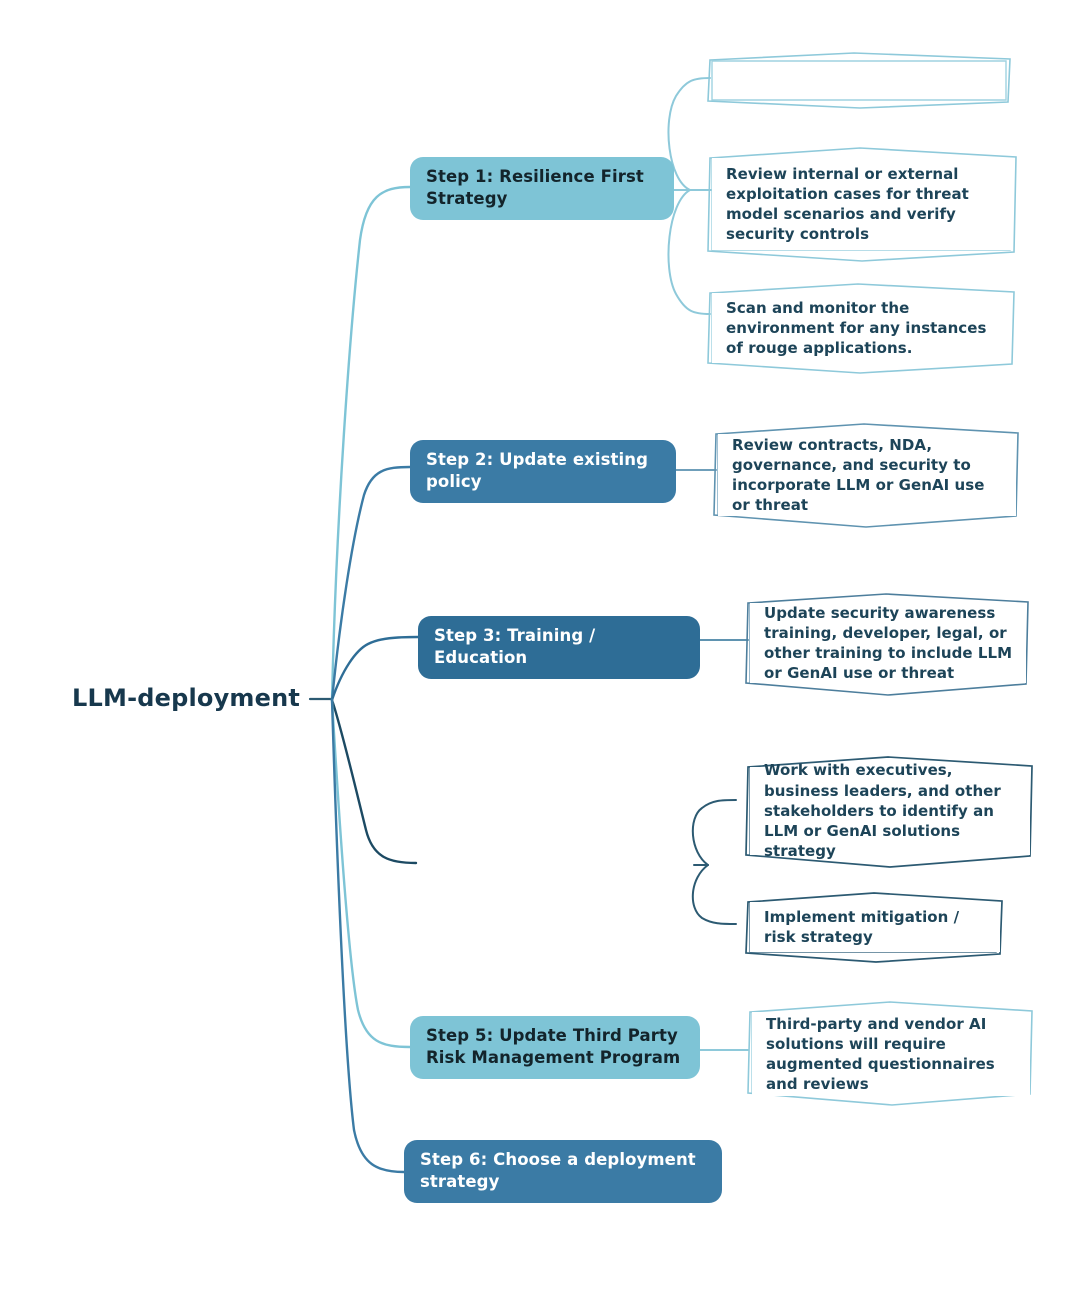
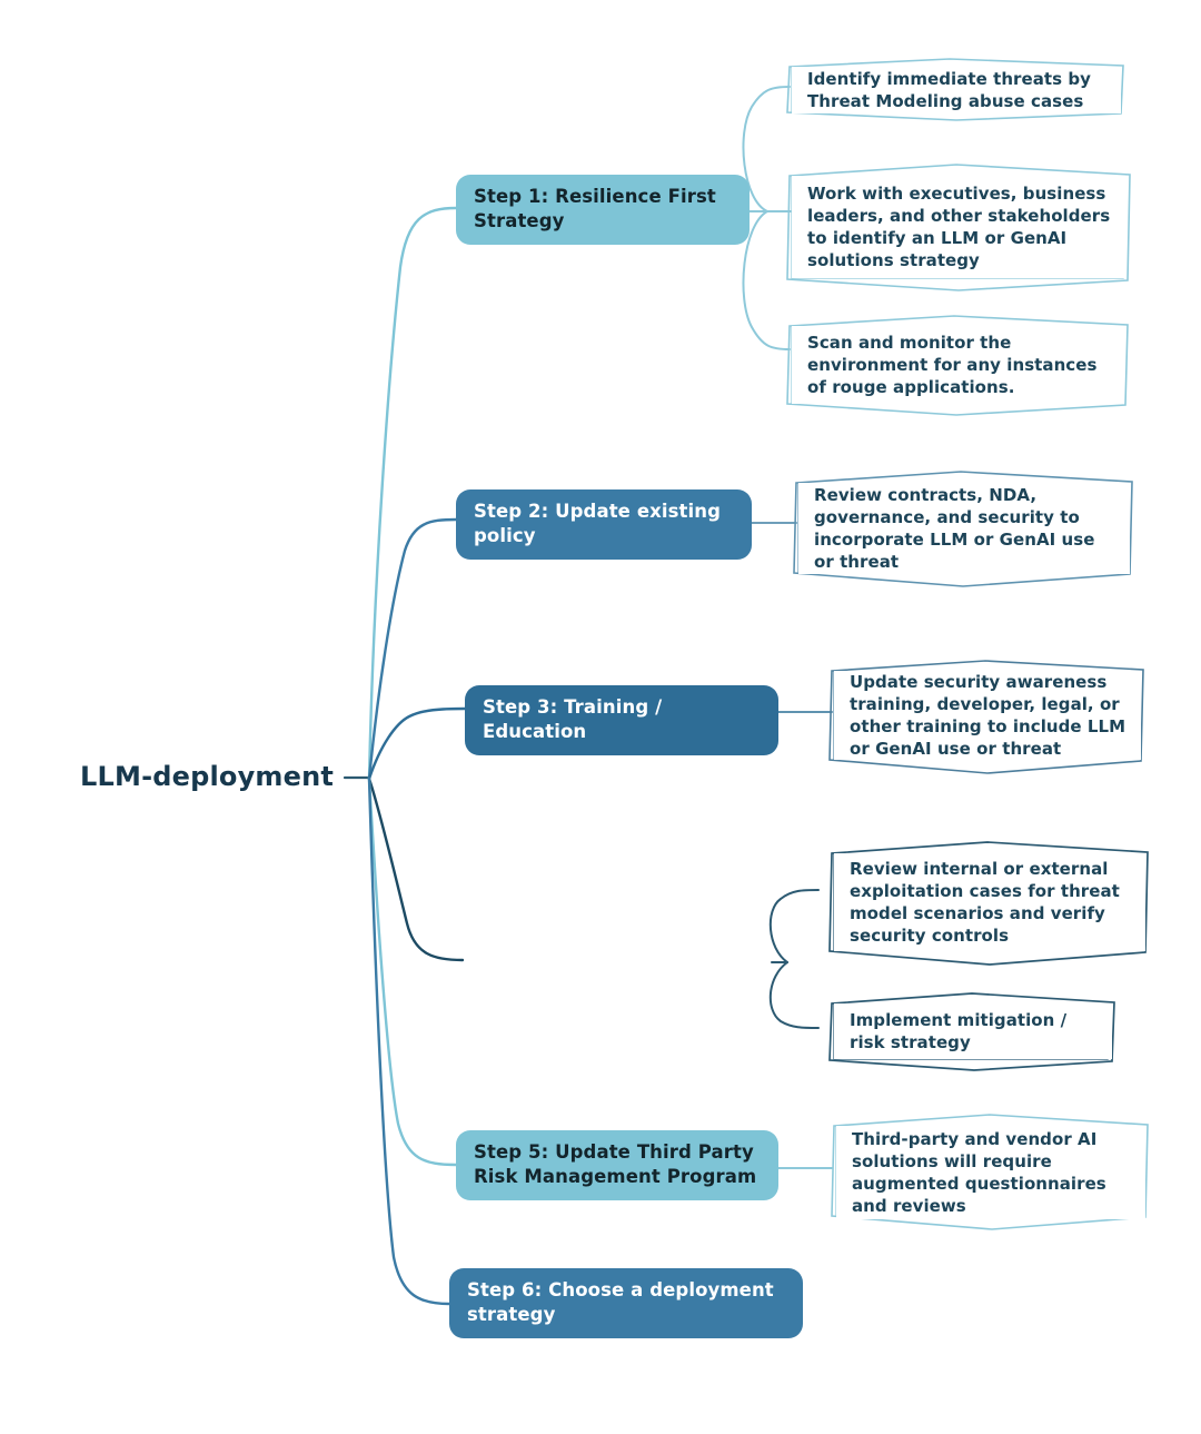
  LLM-deployment
  Step 1: Resilience First Strategy
  Step 2: Update existing policy
  Step 3: Training / Education
  Step 5: Update Third Party Risk Management Program
  Step 6: Choose a deployment strategy
+ Identify immediate threats by Threat Modeling abuse cases
- Review internal or external exploitation cases for threat model scenarios and verify security controls
+ Work with executives, business leaders, and other stakeholders to identify an LLM or GenAI solutions strategy
  Scan and monitor the environment for any instances of rouge applications.
  Review contracts, NDA, governance, and security to incorporate LLM or GenAI use or threat
  Update security awareness training, developer, legal, or other training to include LLM or GenAI use or threat
- Work with executives, business leaders, and other stakeholders to identify an LLM or GenAI solutions strategy
+ Review internal or external exploitation cases for threat model scenarios and verify security controls
  Implement mitigation / risk strategy
  Third-party and vendor AI solutions will require augmented questionnaires and reviews
